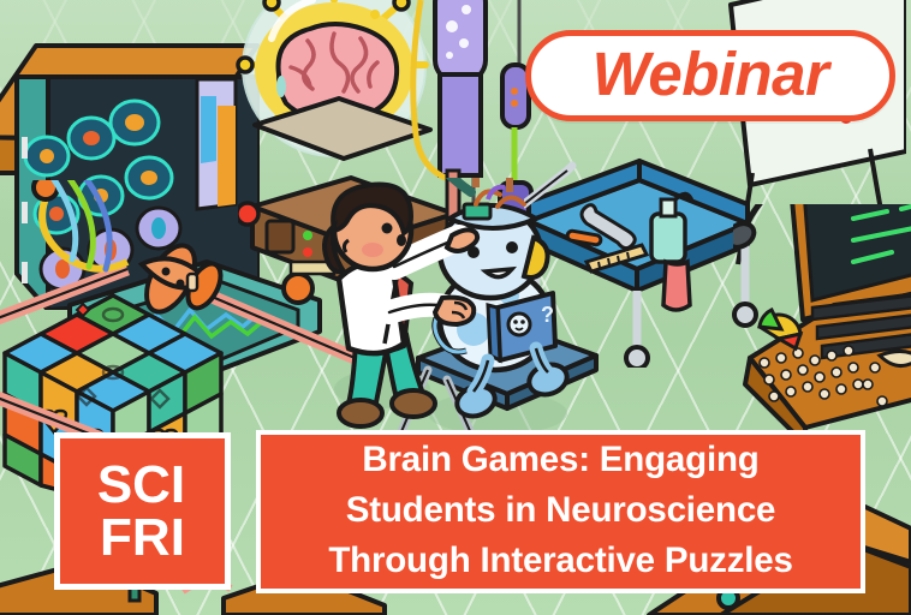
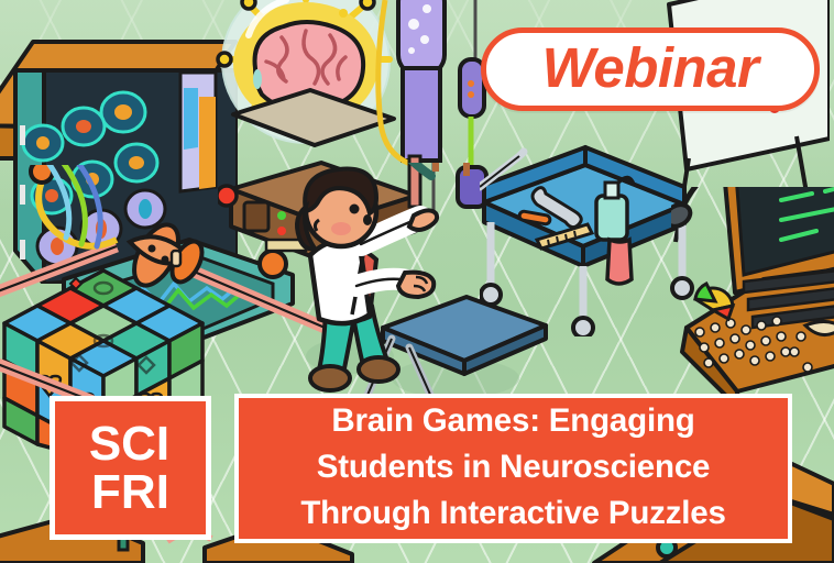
- ?
  Webinar
  SCI
  FRI
  Brain Games: Engaging
  Students in Neuroscience
  Through Interactive Puzzles
